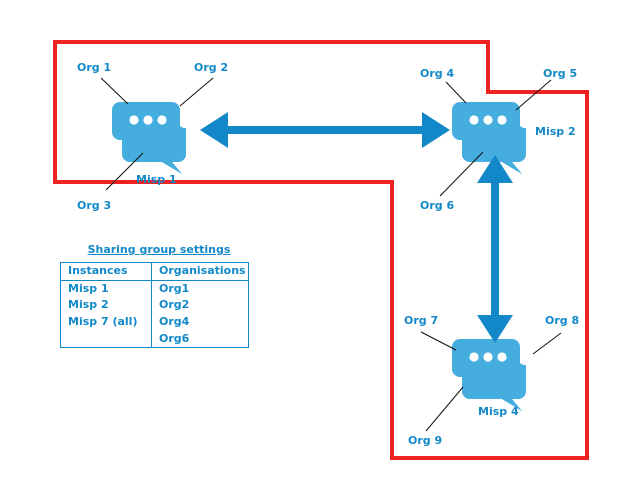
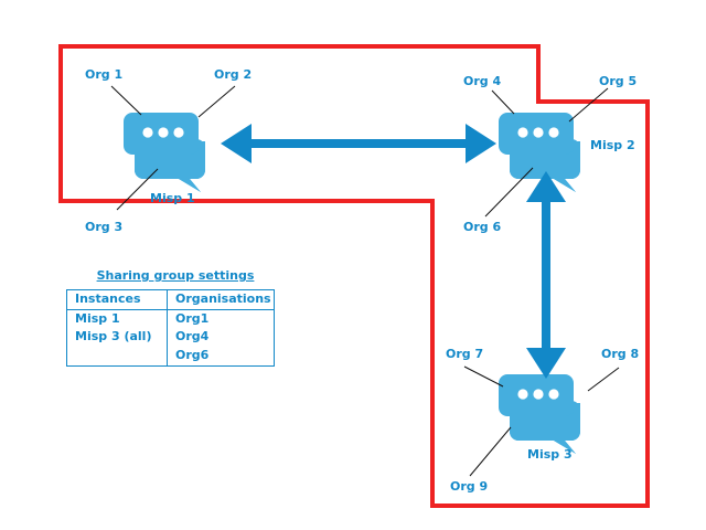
  Org 1
  Org 2
  Org 3
  Misp 1
  Org 4
  Org 5
  Org 6
  Misp 2
  Org 7
  Org 8
  Org 9
- Misp 4
+ Misp 3
  Sharing group settings
  Instances	Organisations
  Misp 1	Org1
- Misp 2	Org2
- Misp 7 (all)	Org4
+ Misp 3 (all)	Org4
  	Org6
